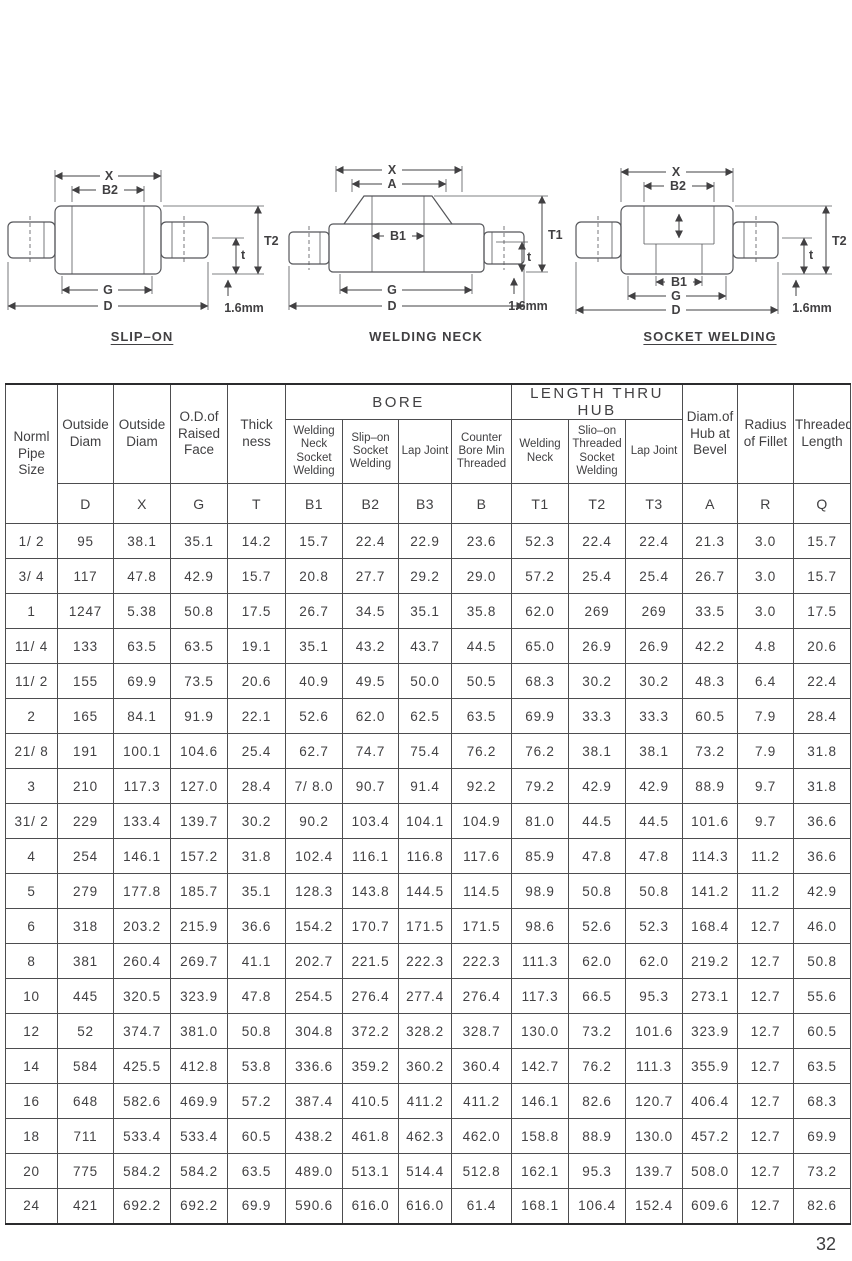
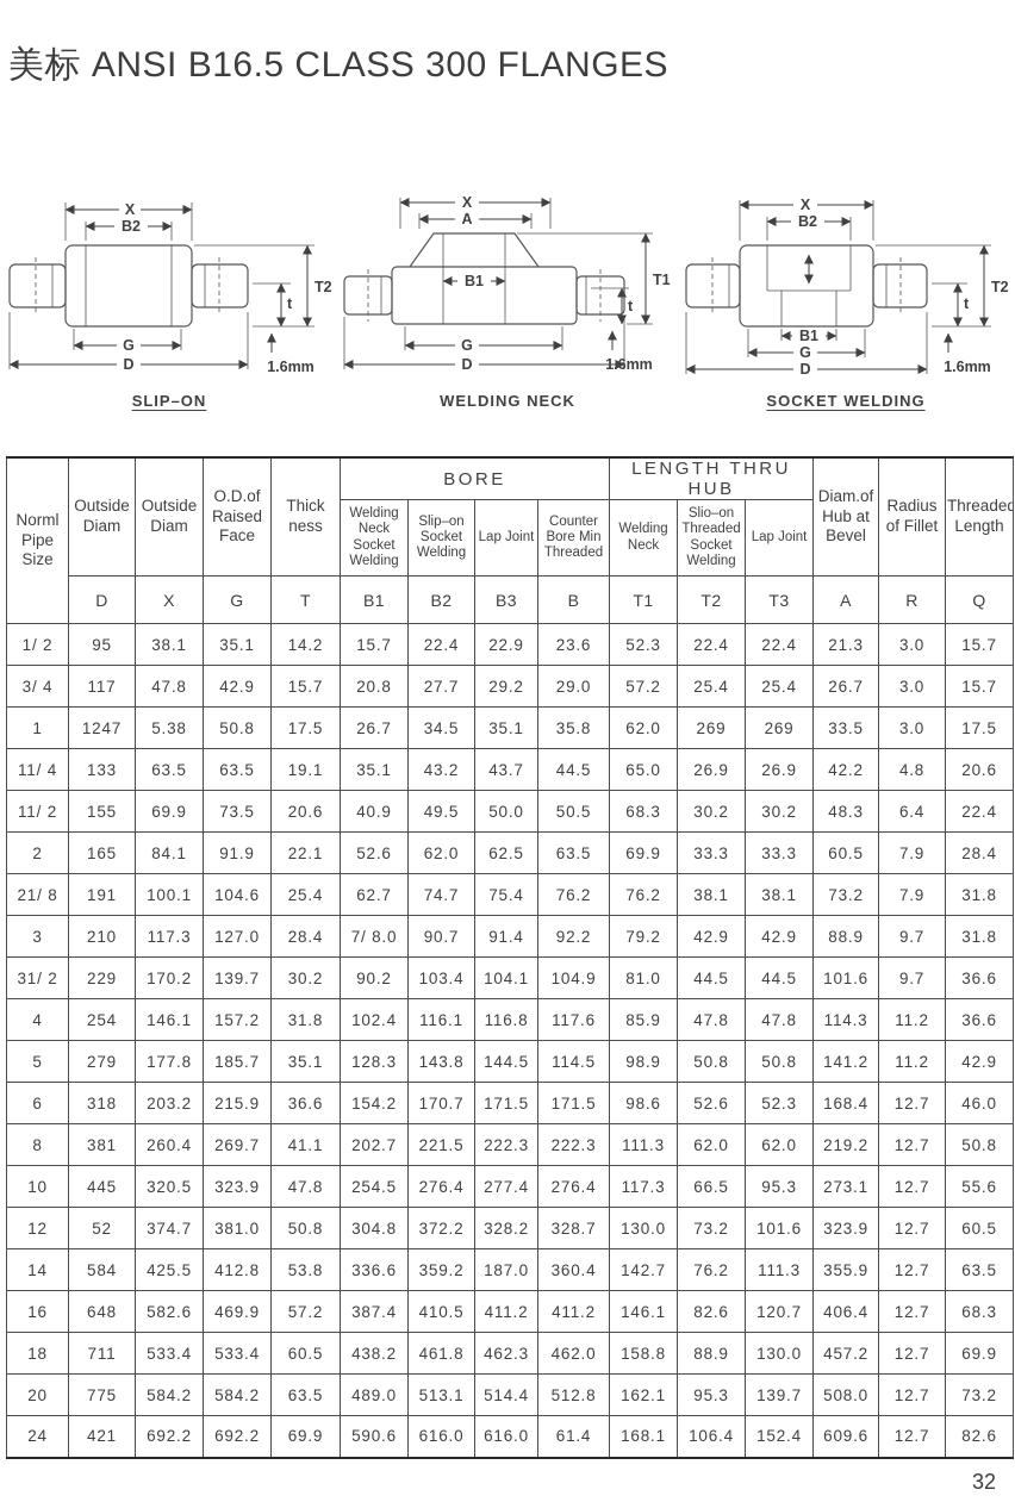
+ 美标 ANSI B16.5 CLASS 300 FLANGES
  X
  B2
  G
  D
  T2
  t
  1.6mm
  SLIP–ON
  X
  A
  B1
  G
  D
  T1
  t
  1.6mm
  WELDING NECK
  X
  B2
  B1
  G
  D
  T2
  t
  1.6mm
  SOCKET WELDING
  Norml Pipe Size	Outside Diam	Outside Diam	O.D.of Raised Face	Thick ness	BORE	LENGTH THRU HUB	Diam.of Hub at Bevel	Radius of Fillet	Threaded Length
  Welding Neck Socket Welding	Slip–on Socket Welding	Lap Joint	Counter Bore Min Threaded	Welding Neck	Slio–on Threaded Socket Welding	Lap Joint
  D	X	G	T	B1	B2	B3	B	T1	T2	T3	A	R	Q
  1/ 2	95	38.1	35.1	14.2	15.7	22.4	22.9	23.6	52.3	22.4	22.4	21.3	3.0	15.7
  3/ 4	117	47.8	42.9	15.7	20.8	27.7	29.2	29.0	57.2	25.4	25.4	26.7	3.0	15.7
  1	1247	5.38	50.8	17.5	26.7	34.5	35.1	35.8	62.0	269	269	33.5	3.0	17.5
  11/ 4	133	63.5	63.5	19.1	35.1	43.2	43.7	44.5	65.0	26.9	26.9	42.2	4.8	20.6
  11/ 2	155	69.9	73.5	20.6	40.9	49.5	50.0	50.5	68.3	30.2	30.2	48.3	6.4	22.4
  2	165	84.1	91.9	22.1	52.6	62.0	62.5	63.5	69.9	33.3	33.3	60.5	7.9	28.4
  21/ 8	191	100.1	104.6	25.4	62.7	74.7	75.4	76.2	76.2	38.1	38.1	73.2	7.9	31.8
  3	210	117.3	127.0	28.4	7/ 8.0	90.7	91.4	92.2	79.2	42.9	42.9	88.9	9.7	31.8
- 31/ 2	229	133.4	139.7	30.2	90.2	103.4	104.1	104.9	81.0	44.5	44.5	101.6	9.7	36.6
+ 31/ 2	229	170.2	139.7	30.2	90.2	103.4	104.1	104.9	81.0	44.5	44.5	101.6	9.7	36.6
  4	254	146.1	157.2	31.8	102.4	116.1	116.8	117.6	85.9	47.8	47.8	114.3	11.2	36.6
  5	279	177.8	185.7	35.1	128.3	143.8	144.5	114.5	98.9	50.8	50.8	141.2	11.2	42.9
  6	318	203.2	215.9	36.6	154.2	170.7	171.5	171.5	98.6	52.6	52.3	168.4	12.7	46.0
  8	381	260.4	269.7	41.1	202.7	221.5	222.3	222.3	111.3	62.0	62.0	219.2	12.7	50.8
  10	445	320.5	323.9	47.8	254.5	276.4	277.4	276.4	117.3	66.5	95.3	273.1	12.7	55.6
  12	52	374.7	381.0	50.8	304.8	372.2	328.2	328.7	130.0	73.2	101.6	323.9	12.7	60.5
- 14	584	425.5	412.8	53.8	336.6	359.2	360.2	360.4	142.7	76.2	111.3	355.9	12.7	63.5
+ 14	584	425.5	412.8	53.8	336.6	359.2	187.0	360.4	142.7	76.2	111.3	355.9	12.7	63.5
  16	648	582.6	469.9	57.2	387.4	410.5	411.2	411.2	146.1	82.6	120.7	406.4	12.7	68.3
  18	711	533.4	533.4	60.5	438.2	461.8	462.3	462.0	158.8	88.9	130.0	457.2	12.7	69.9
  20	775	584.2	584.2	63.5	489.0	513.1	514.4	512.8	162.1	95.3	139.7	508.0	12.7	73.2
  24	421	692.2	692.2	69.9	590.6	616.0	616.0	61.4	168.1	106.4	152.4	609.6	12.7	82.6
  32
